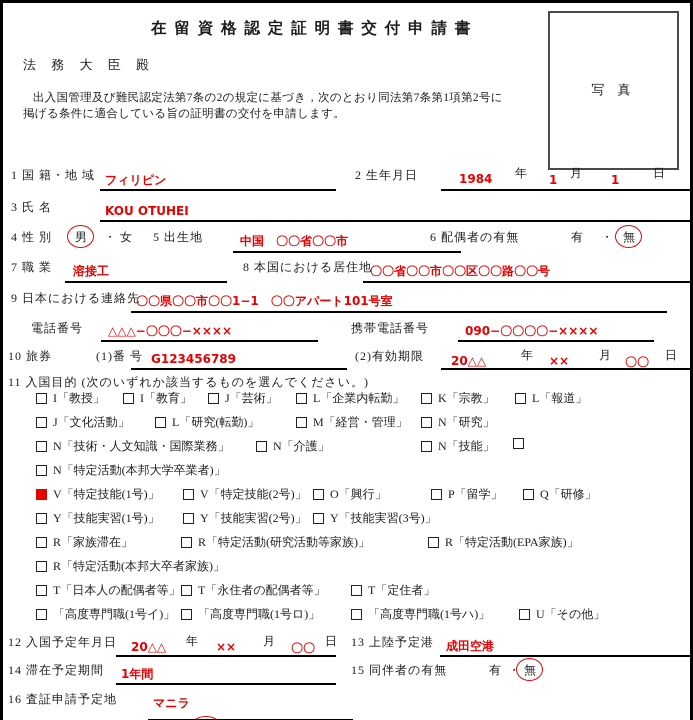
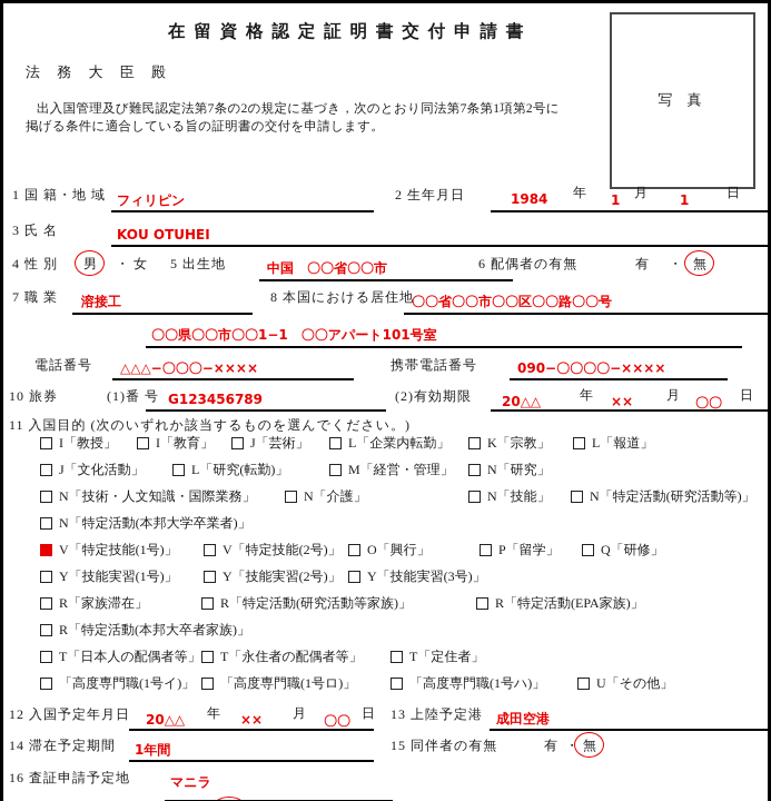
  在 留 資 格 認 定 証 明 書 交 付 申 請 書
  写 真
  法 務 大 臣 殿
  出入国管理及び難民認定法第7条の2の規定に基づき，次のとおり同法第7条第1項第2号に
  掲げる条件に適合している旨の証明書の交付を申請します。
  1 国 籍・地 域
  フィリピン
  2 生年月日
  1984
  年
  1
  月
  1
  日
  3 氏 名
  KOU OTUHEI
  4 性 別
  男
  ・
  女
  5 出生地
  中国 〇〇省〇〇市
  6 配偶者の有無
  有
  ・
  無
  7 職 業
  溶接工
  8 本国における居住地
  〇〇省〇〇市〇〇区〇〇路〇〇号
- 9 日本における連絡先
  〇〇県〇〇市〇〇1−1 〇〇アパート101号室
  電話番号
  △△△−〇〇〇−××××
  携帯電話番号
  090−〇〇〇〇−××××
  10 旅券
  (1)番 号
  G123456789
  (2)有効期限
  20△△
  年
  ××
  月
  〇〇
  日
  11 入国目的 (次のいずれか該当するものを選んでください。)
  I「教授」
  I「教育」
  J「芸術」
  L「企業内転勤」
  K「宗教」
  L「報道」
  J「文化活動」
  L「研究(転勤)」
  M「経営・管理」
  N「研究」
  N「技術・人文知識・国際業務」
  N「介護」
  N「技能」
+ N「特定活動(研究活動等)」
  N「特定活動(本邦大学卒業者)」
  V「特定技能(1号)」
  V「特定技能(2号)」
  O「興行」
  P「留学」
  Q「研修」
  Y「技能実習(1号)」
  Y「技能実習(2号)」
  Y「技能実習(3号)」
  R「家族滞在」
  R「特定活動(研究活動等家族)」
  R「特定活動(EPA家族)」
  R「特定活動(本邦大卒者家族)」
  T「日本人の配偶者等」
  T「永住者の配偶者等」
  T「定住者」
  「高度専門職(1号イ)」
  「高度専門職(1号ロ)」
  「高度専門職(1号ハ)」
  U「その他」
  12 入国予定年月日
  20△△
  年
  ××
  月
  〇〇
  日
  13 上陸予定港
  成田空港
  14 滞在予定期間
  1年間
  15 同伴者の有無
  有
  ・
  無
  16 査証申請予定地
  マニラ
